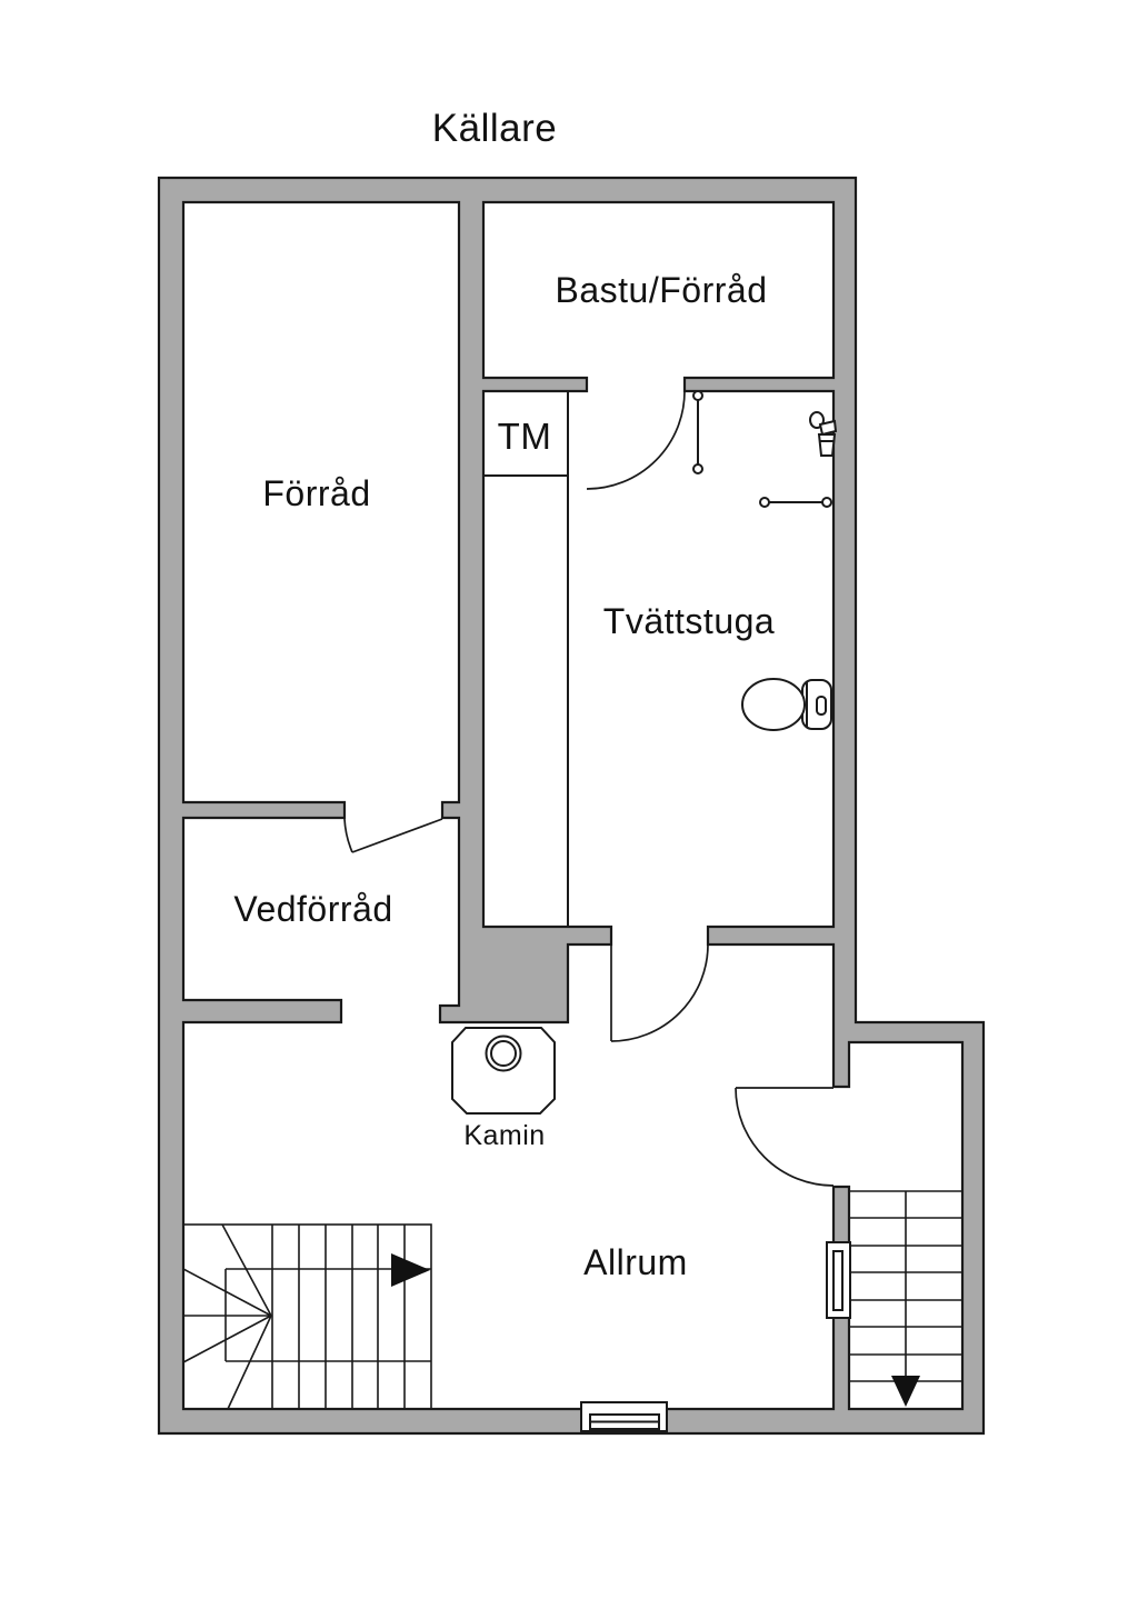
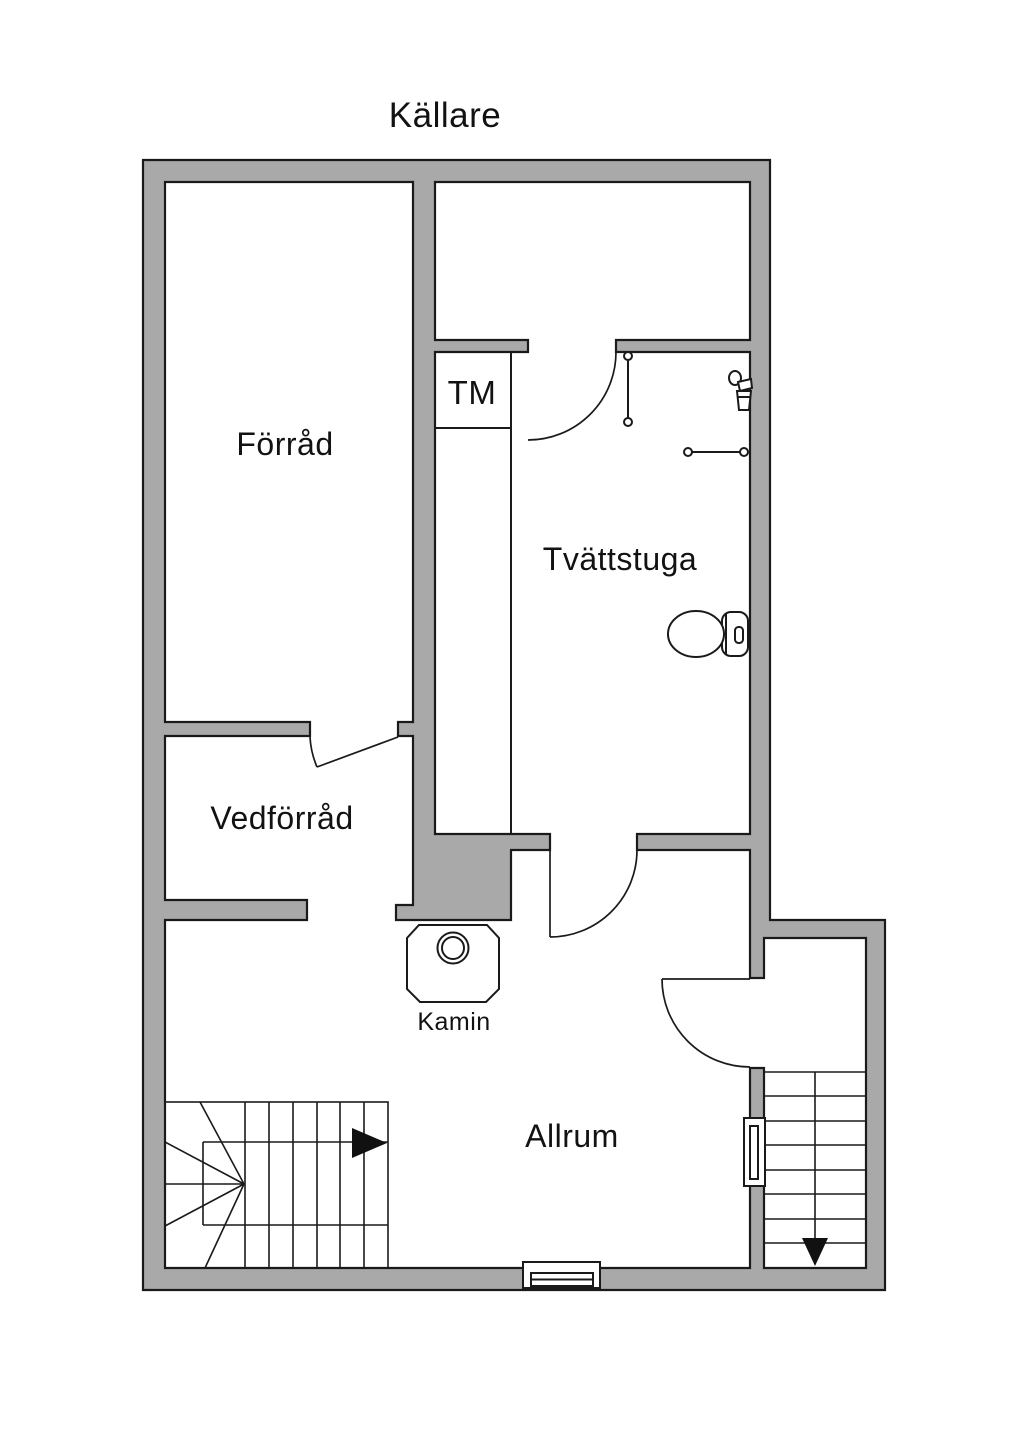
  Källare
- Bastu/Förråd
  Förråd
  TM
  Tvättstuga
  Vedförråd
  Kamin
  Allrum
